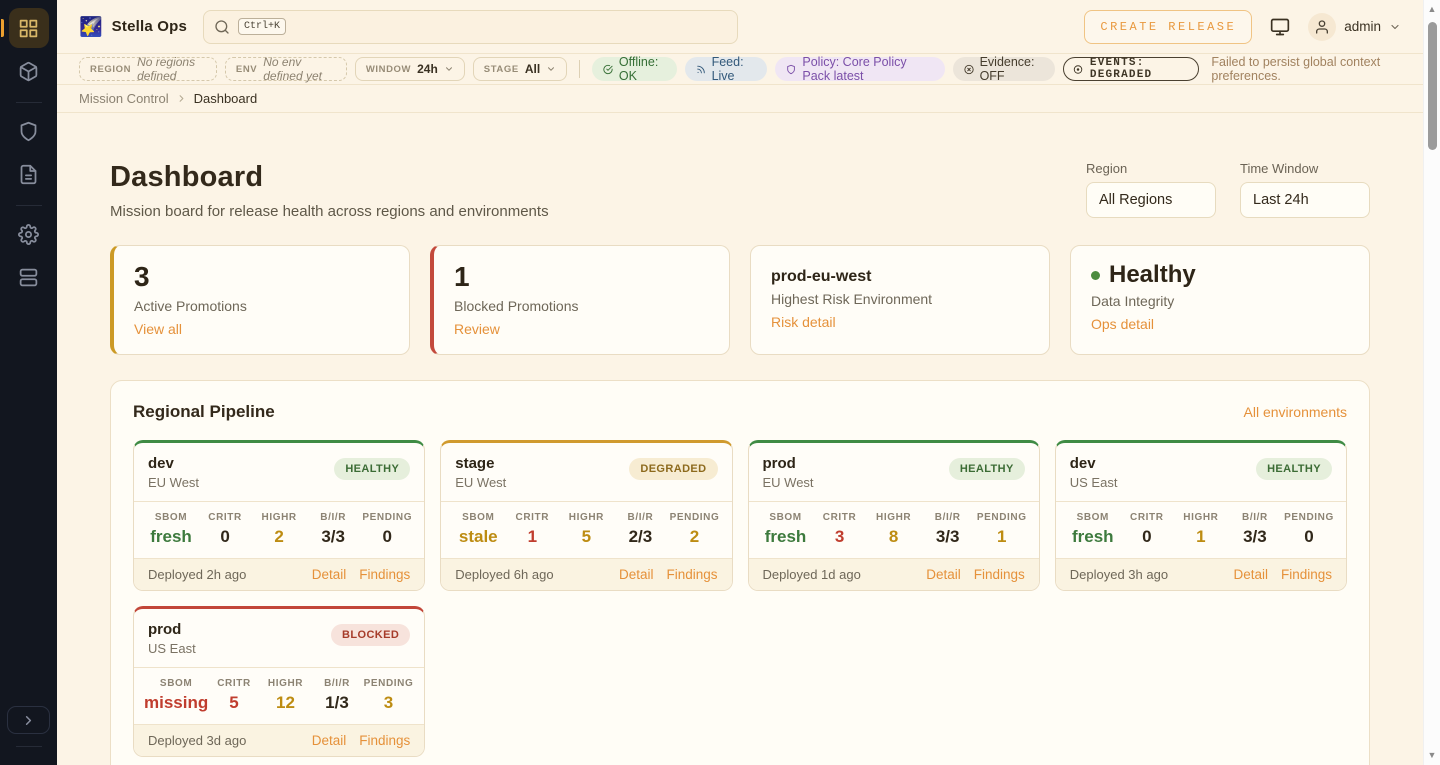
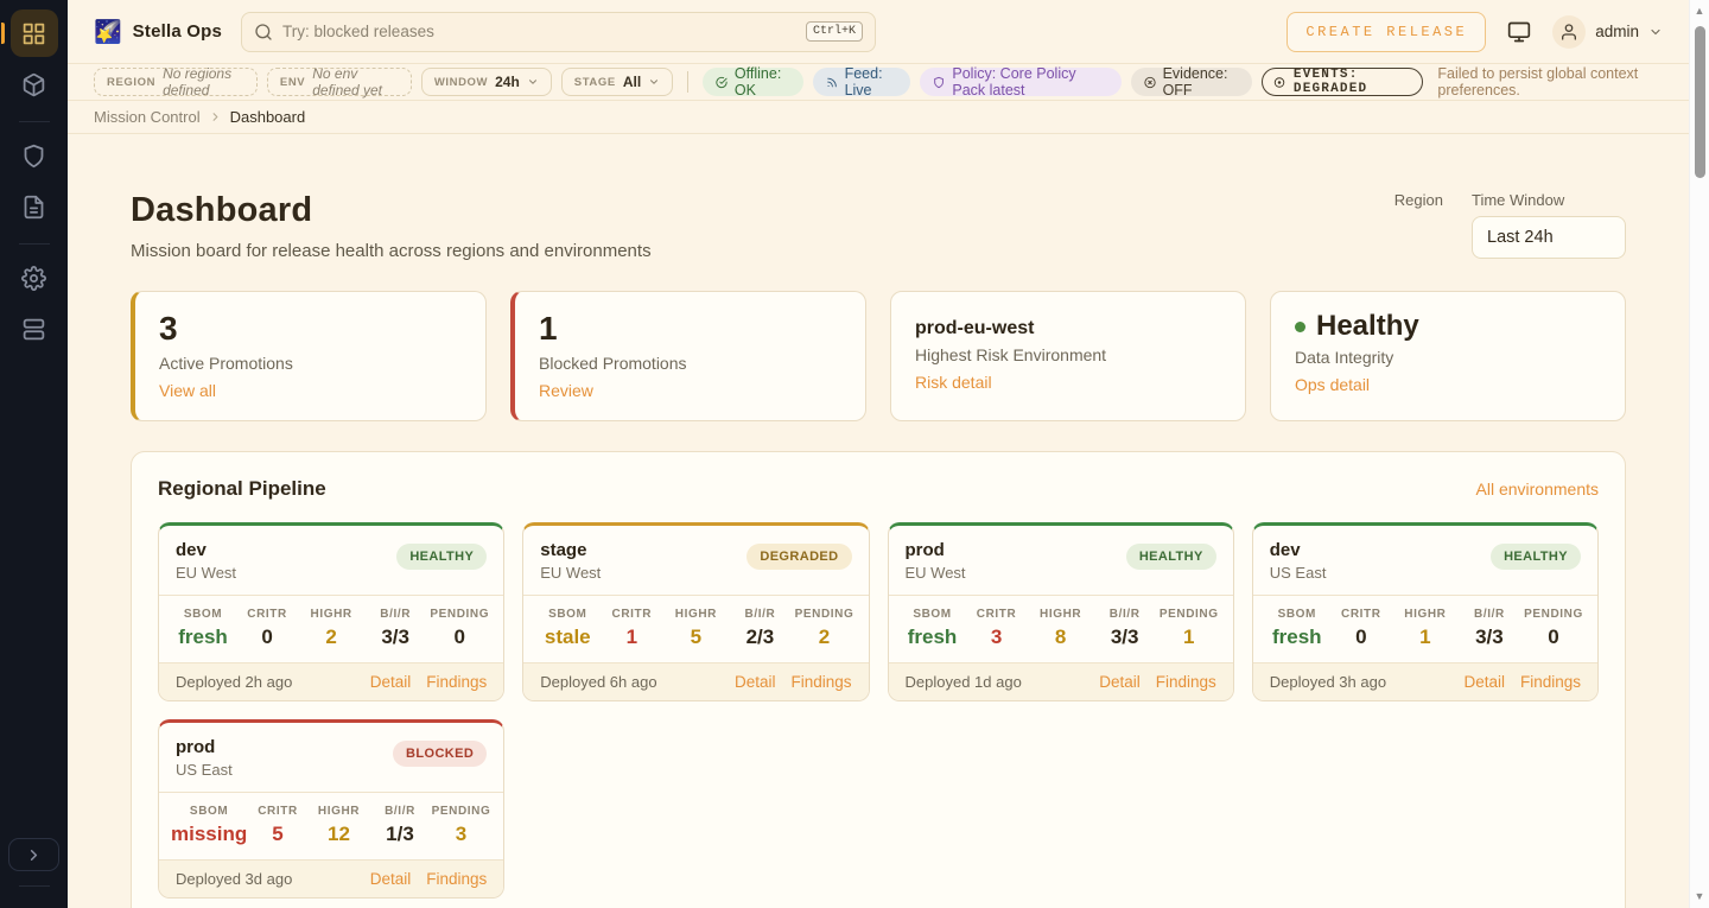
  🌠
  Stella Ops
+ Try: blocked releases
  Ctrl+K
  CREATE RELEASE
  admin
  REGION
  No regions defined
  ENV
  No env defined yet
  WINDOW
  24h
  STAGE
  All
  Offline: OK
  Feed: Live
  Policy: Core Policy Pack latest
  Evidence: OFF
  EVENTS: DEGRADED
  Failed to persist global context preferences.
  Mission Control
  Dashboard
  Dashboard
  Mission board for release health across regions and environments
  Region
- All Regions
  Time Window
  Last 24h
  3
  Active Promotions
  View all
  1
  Blocked Promotions
  Review
  prod-eu-west
  Highest Risk Environment
  Risk detail
  Healthy
  Data Integrity
  Ops detail
  Regional Pipeline
  All environments
  dev
  EU West
  HEALTHY
  SBOM
  fresh
  CRITR
  0
  HIGHR
  2
  B/I/R
  3/3
  PENDING
  0
  Deployed 2h ago
  Detail
  Findings
  stage
  EU West
  DEGRADED
  SBOM
  stale
  CRITR
  1
  HIGHR
  5
  B/I/R
  2/3
  PENDING
  2
  Deployed 6h ago
  Detail
  Findings
  prod
  EU West
  HEALTHY
  SBOM
  fresh
  CRITR
  3
  HIGHR
  8
  B/I/R
  3/3
  PENDING
  1
  Deployed 1d ago
  Detail
  Findings
  dev
  US East
  HEALTHY
  SBOM
  fresh
  CRITR
  0
  HIGHR
  1
  B/I/R
  3/3
  PENDING
  0
  Deployed 3h ago
  Detail
  Findings
  prod
  US East
  BLOCKED
  SBOM
  missing
  CRITR
  5
  HIGHR
  12
  B/I/R
  1/3
  PENDING
  3
  Deployed 3d ago
  Detail
  Findings
  ▲
  ▼
